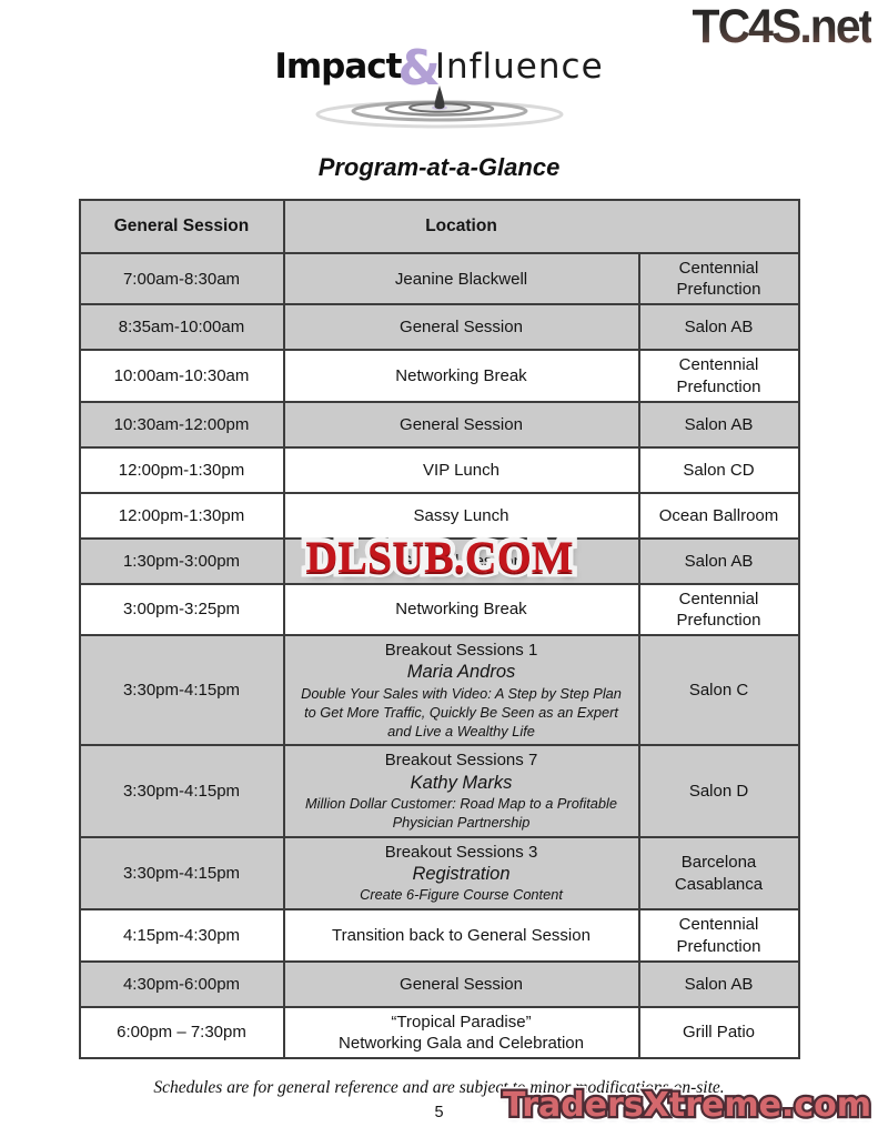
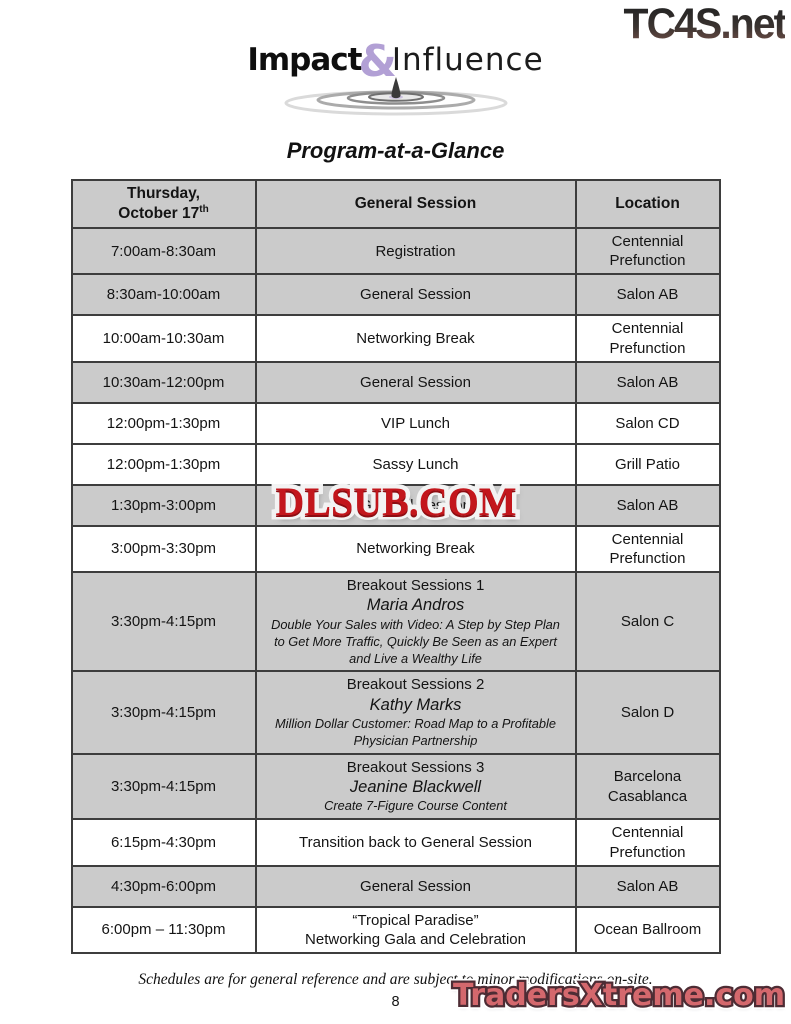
  TC4S.net
  Impact&Influence
  Program-at-a-Glance
+ Thursday,
+ October 17th
  General Session
  Location
  7:00am-8:30am
- Jeanine Blackwell
+ Registration
  Centennial Prefunction
- 8:35am-10:00am
+ 8:30am-10:00am
  General Session
  Salon AB
  10:00am-10:30am
  Networking Break
  Centennial Prefunction
  10:30am-12:00pm
  General Session
  Salon AB
  12:00pm-1:30pm
  VIP Lunch
  Salon CD
  12:00pm-1:30pm
  Sassy Lunch
- Ocean Ballroom
+ Grill Patio
  1:30pm-3:00pm
  General Session
  Salon AB
- 3:00pm-3:25pm
+ 3:00pm-3:30pm
  Networking Break
  Centennial Prefunction
  3:30pm-4:15pm
  Breakout Sessions 1
  Maria Andros
  Double Your Sales with Video: A Step by Step Plan to Get More Traffic, Quickly Be Seen as an Expert and Live a Wealthy Life
  Salon C
  3:30pm-4:15pm
- Breakout Sessions 7
+ Breakout Sessions 2
  Kathy Marks
  Million Dollar Customer: Road Map to a Profitable Physician Partnership
  Salon D
  3:30pm-4:15pm
  Breakout Sessions 3
- Registration
+ Jeanine Blackwell
- Create 6-Figure Course Content
+ Create 7-Figure Course Content
  Barcelona Casablanca
- 4:15pm-4:30pm
+ 6:15pm-4:30pm
  Transition back to General Session
  Centennial Prefunction
  4:30pm-6:00pm
  General Session
  Salon AB
- 6:00pm – 7:30pm
+ 6:00pm – 11:30pm
  “Tropical Paradise”
  Networking Gala and Celebration
- Grill Patio
+ Ocean Ballroom
  DLSUB.COM
  Schedules are for general reference and are subject to minor modifications on-site.
- 5
+ 8
  TradersXtreme.com
